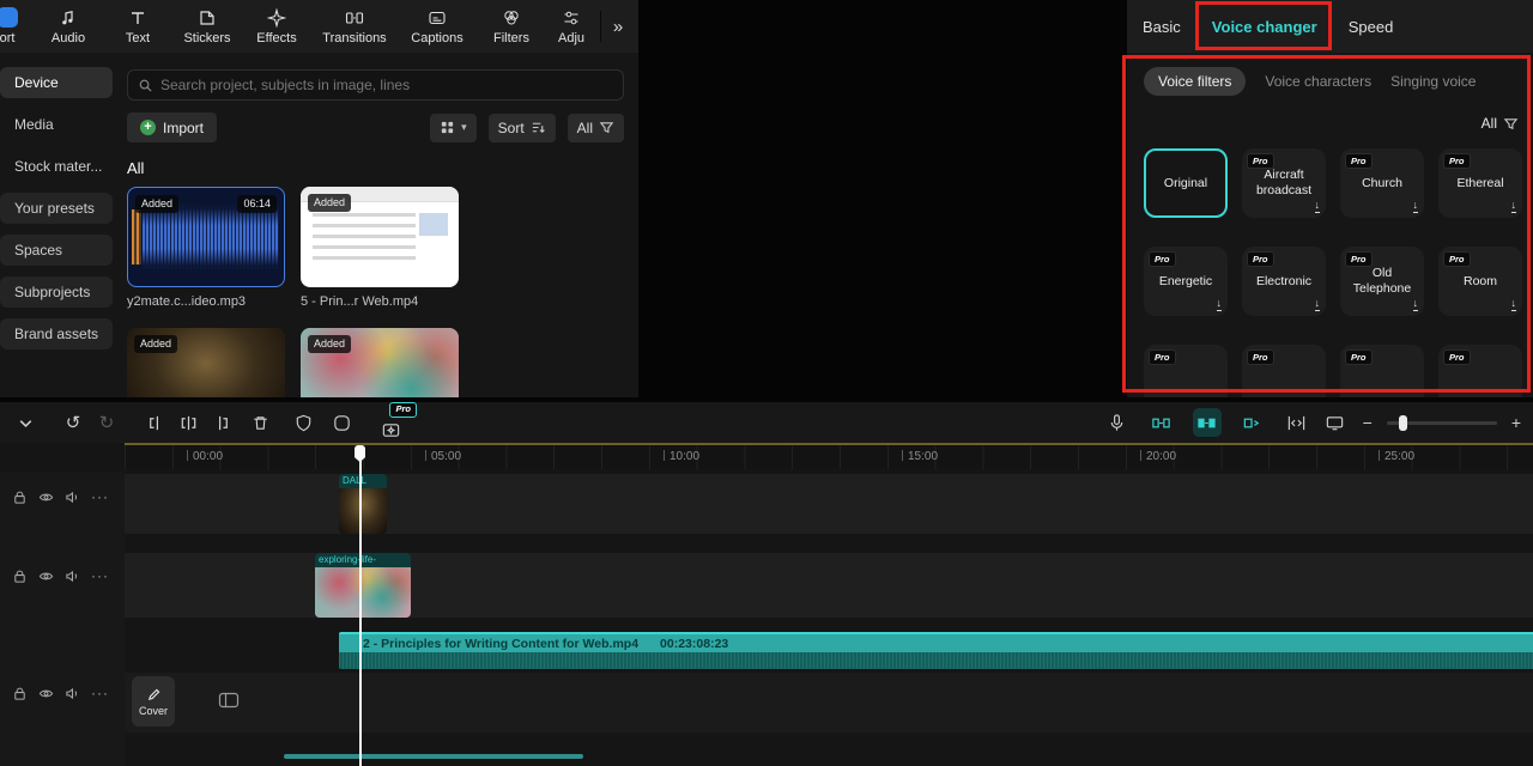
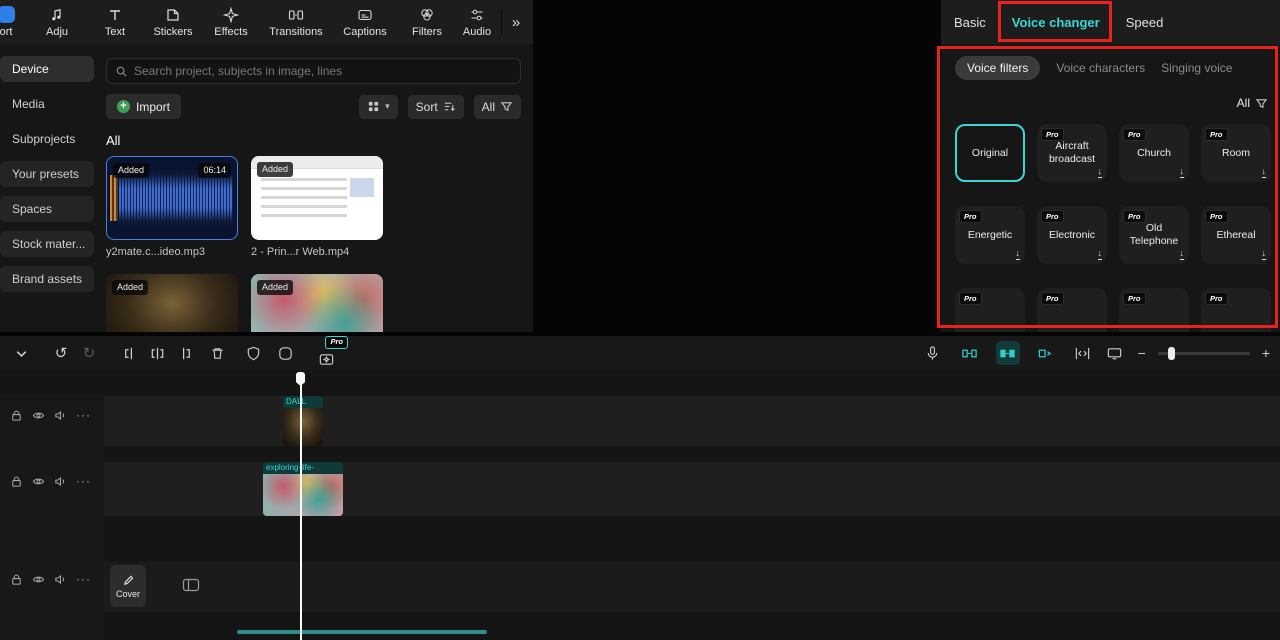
  ort
- Audio
+ Adju
  Text
  Stickers
  Effects
  Transitions
  Captions
  Filters
- Adju
+ Audio
  »
  Device
  Media
- Stock mater...
+ Subprojects
  Your presets
  Spaces
- Subprojects
+ Stock mater...
  Brand assets
  Search project, subjects in image, lines
  +
  Import
  ▾
  Sort
  All
  All
  Added
  06:14
  y2mate.c...ideo.mp3
  Added
- 5 - Prin...r Web.mp4
+ 2 - Prin...r Web.mp4
  Added
  Added
  Basic
  Voice changer
  Speed
  Voice filters
  Voice characters
  Singing voice
  All
  Original
  Pro
  Aircraft broadcast
  ↓
  Pro
  Church
  ↓
  Pro
- Ethereal
+ Room
  ↓
  Pro
  Energetic
  ↓
  Pro
  Electronic
  ↓
  Pro
  Old Telephone
  ↓
  Pro
- Room
+ Ethereal
  ↓
  Pro
  Pro
  Pro
  Pro
  ↺
  ↻
  Pro
  −
  +
- 00:00
- 05:00
- 10:00
- 15:00
- 20:00
- 25:00
  ···
  ···
  ···
  DAL
  exploringlife-
- 2 - Principles for Writing Content for Web.mp4
- 00:23:08:23
  Cover
